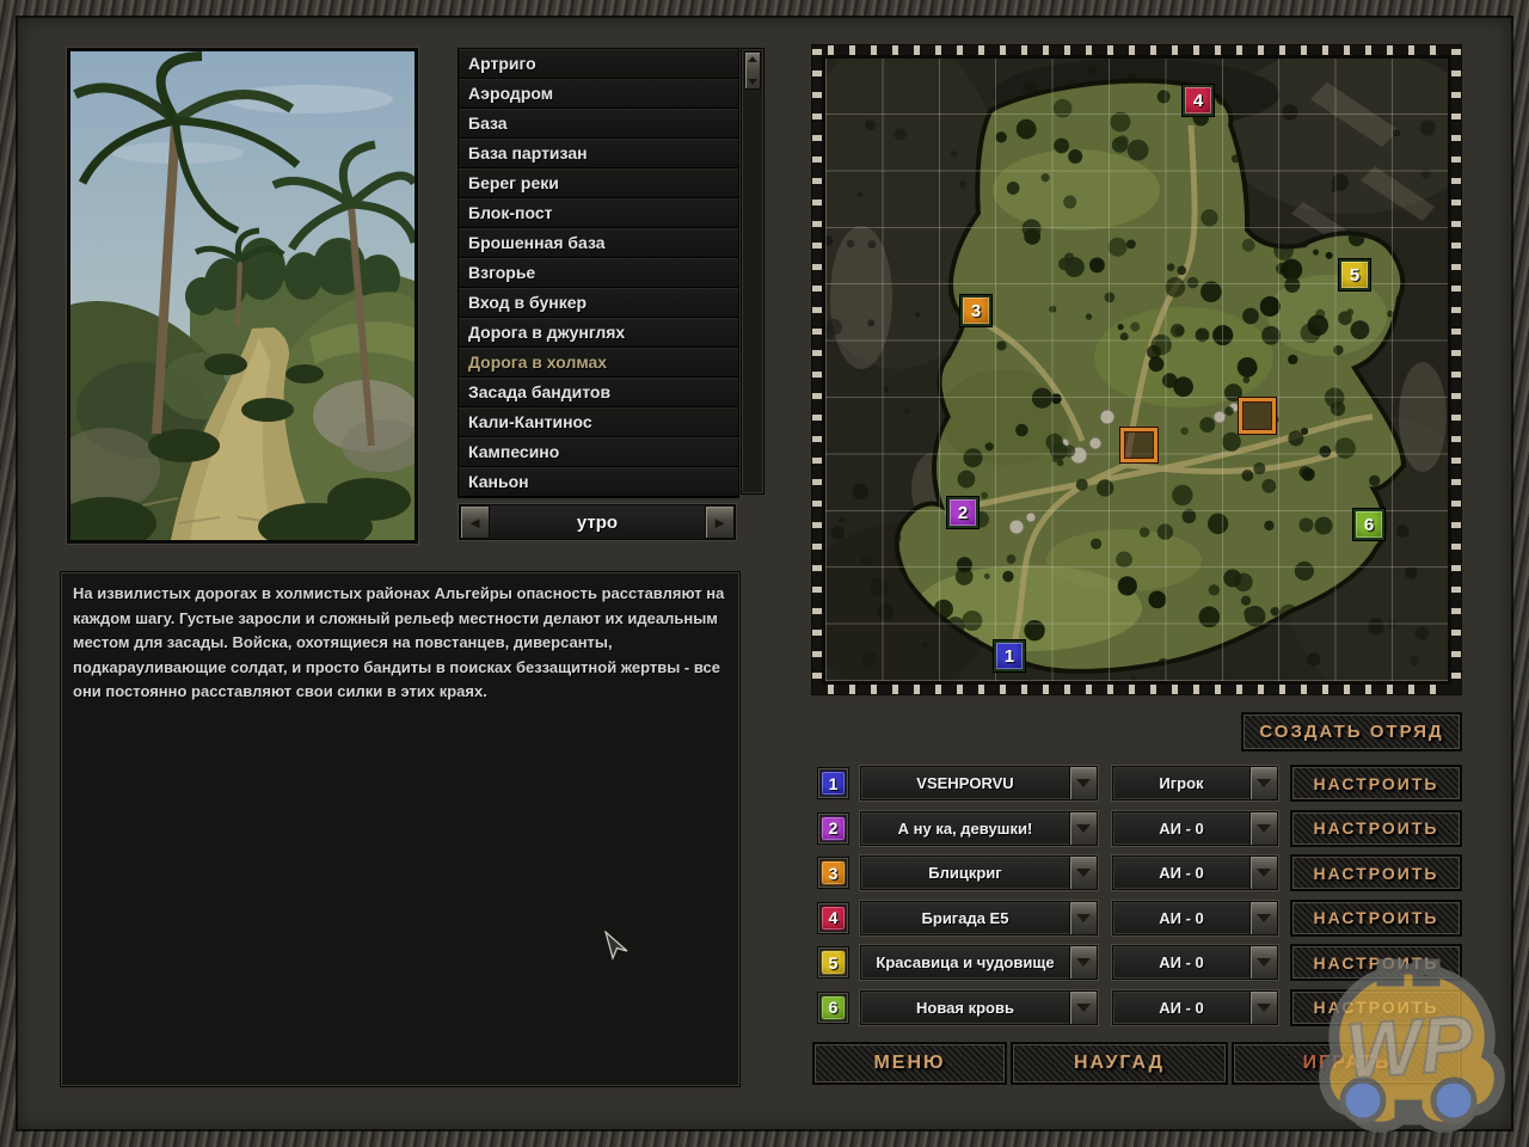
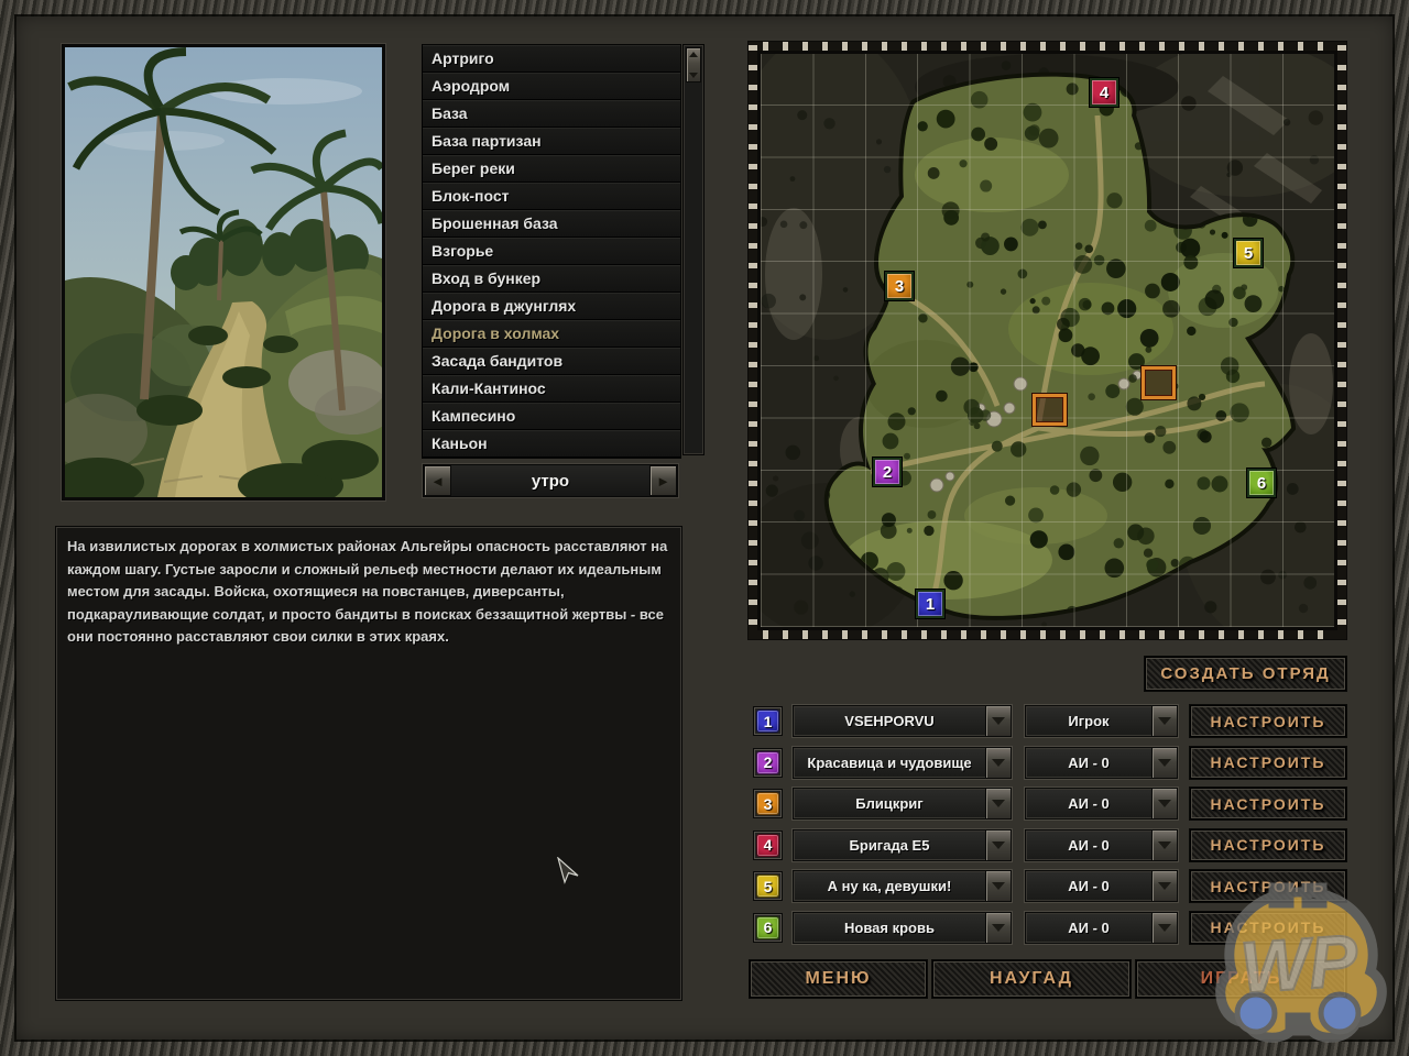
  Артриго
  Аэродром
  База
  База партизан
  Берег реки
  Блок-пост
  Брошенная база
  Взгорье
  Вход в бункер
  Дорога в джунглях
  Дорога в холмах
  Засада бандитов
  Кали-Кантинос
  Кампесино
  Каньон
  ◄
  утро
  ►
  На извилистых дорогах в холмистых районах Альгейры опасность расставляют на каждом шагу. Густые заросли и сложный рельеф местности делают их идеальным местом для засады. Войска, охотящиеся на повстанцев, диверсанты, подкарауливающие солдат, и просто бандиты в поисках беззащитной жертвы - все они постоянно расставляют свои силки в этих краях.
  1
  2
  3
  4
  5
  6
  СОЗДАТЬ ОТРЯД
  1
  VSEHPORVU
  Игрок
  НАСТРОИТЬ
  2
- А ну ка, девушки!
+ Красавица и чудовище
  АИ - 0
  НАСТРОИТЬ
  3
  Блицкриг
  АИ - 0
  НАСТРОИТЬ
  4
  Бригада Е5
  АИ - 0
  НАСТРОИТЬ
  5
- Красавица и чудовище
+ А ну ка, девушки!
  АИ - 0
  НАСТРОИТЬ
  6
  Новая кровь
  АИ - 0
  НАСТРОИТЬ
  МЕНЮ
  НАУГАД
  ИГРАТЬ
